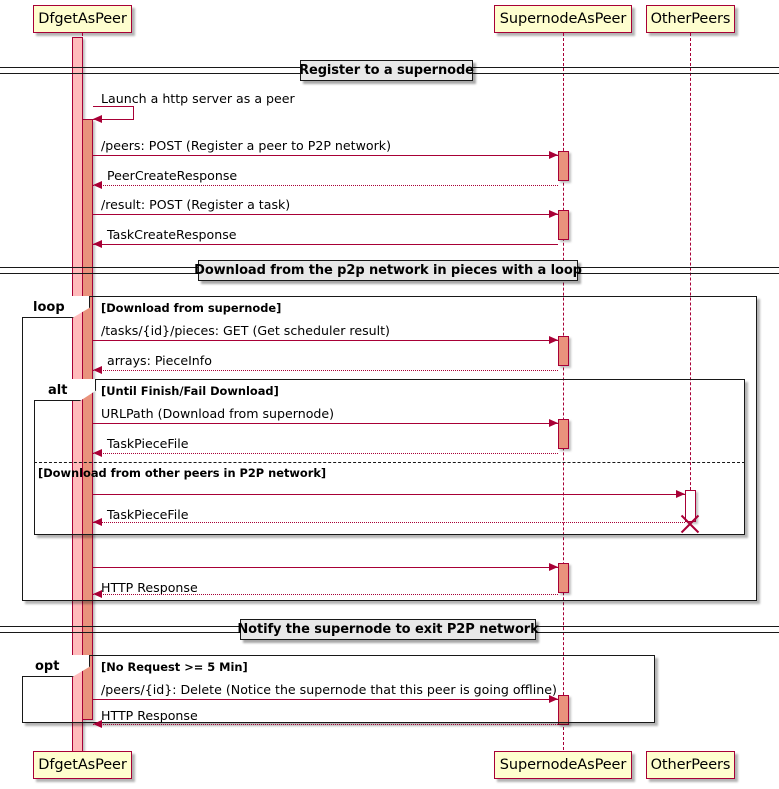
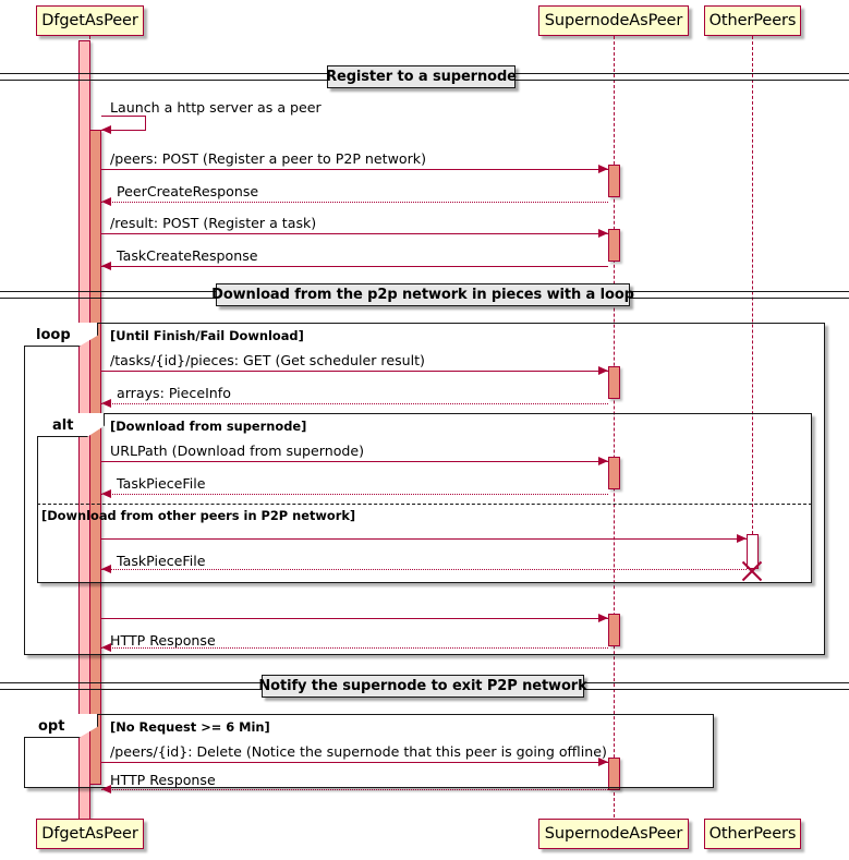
  DfgetAsPeer
  SupernodeAsPeer
  OtherPeers
  Register to a supernode
  Launch a http server as a peer
  /peers: POST (Register a peer to P2P network)
  PeerCreateResponse
  /result: POST (Register a task)
  TaskCreateResponse
  Download from the p2p network in pieces with a loop
  loop
- [Download from supernode]
+ [Until Finish/Fail Download]
  /tasks/{id}/pieces: GET (Get scheduler result)
  arrays: PieceInfo
  alt
- [Until Finish/Fail Download]
+ [Download from supernode]
  URLPath (Download from supernode)
  TaskPieceFile
  [Download from other peers in P2P network]
  TaskPieceFile
  HTTP Response
  Notify the supernode to exit P2P network
  opt
- [No Request >= 5 Min]
+ [No Request >= 6 Min]
  /peers/{id}: Delete (Notice the supernode that this peer is going offline)
  HTTP Response
  DfgetAsPeer
  SupernodeAsPeer
  OtherPeers
